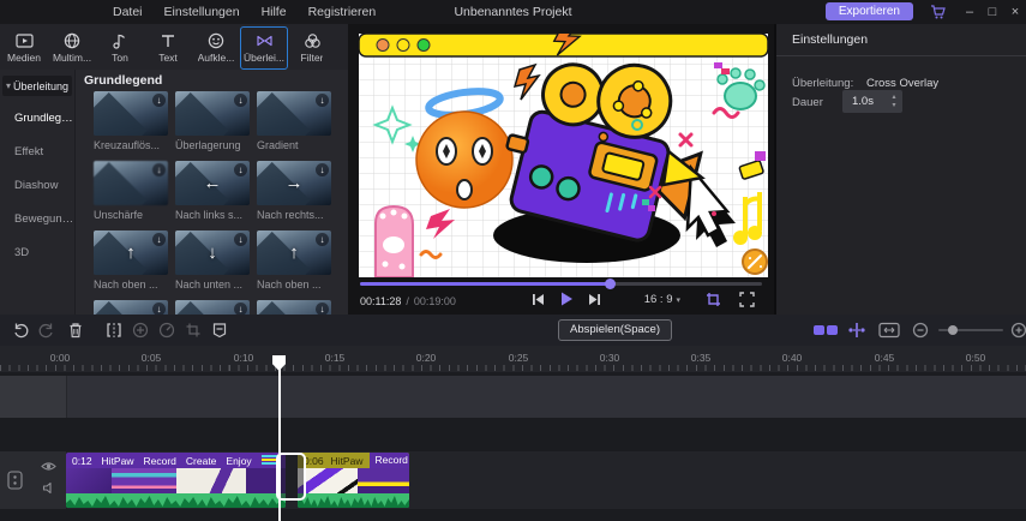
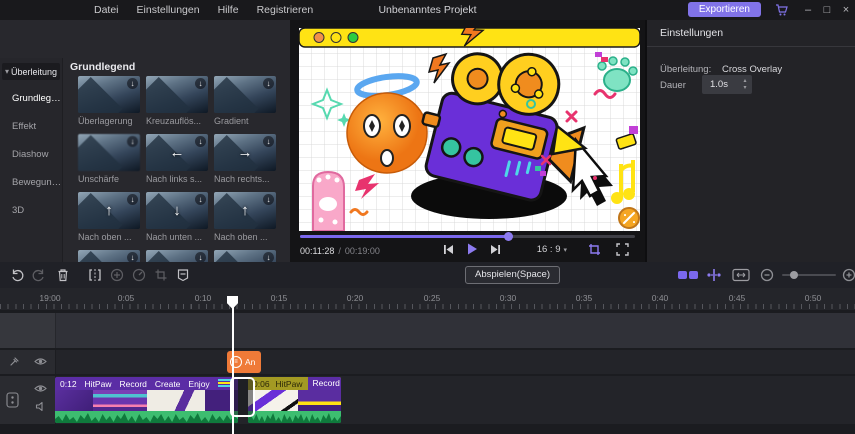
  Datei
  Einstellungen
  Hilfe
  Registrieren
  Unbenanntes Projekt
  Exportieren
  –
  □
  ×
- Medien
- Multim...
- Ton
- Text
- Aufkle...
- Überlei...
- Filter
  ▾
  Überleitung
  Grundlege..
  Effekt
  Diashow
  Bewegung..
  3D
  Grundlegend
  ↓
- Kreuzauflös...
+ Überlagerung
  ↓
- Überlagerung
+ Kreuzauflös...
  ↓
  Gradient
  ↓
  Unschärfe
  ←
  ↓
  Nach links s...
  →
  ↓
  Nach rechts...
  ↑
  ↓
  Nach oben ...
  ↓
  ↓
  Nach unten ...
  ↑
  ↓
  Nach oben ...
  ↓
  ↓
  ↓
  00:11:28
  /
  00:19:00
  16 : 9
  Einstellungen
  Überleitung:
  Cross Overlay
  Dauer
  1.0s
  Abspielen(Space)
- 0:00
+ 19:00
  0:05
  0:10
  0:15
  0:20
  0:25
  0:30
  0:35
  0:40
  0:45
  0:50
+ An
  0:12
  HitPaw
  Record
  Create
  Enjoy
  0:06
  HitPaw
  Record
